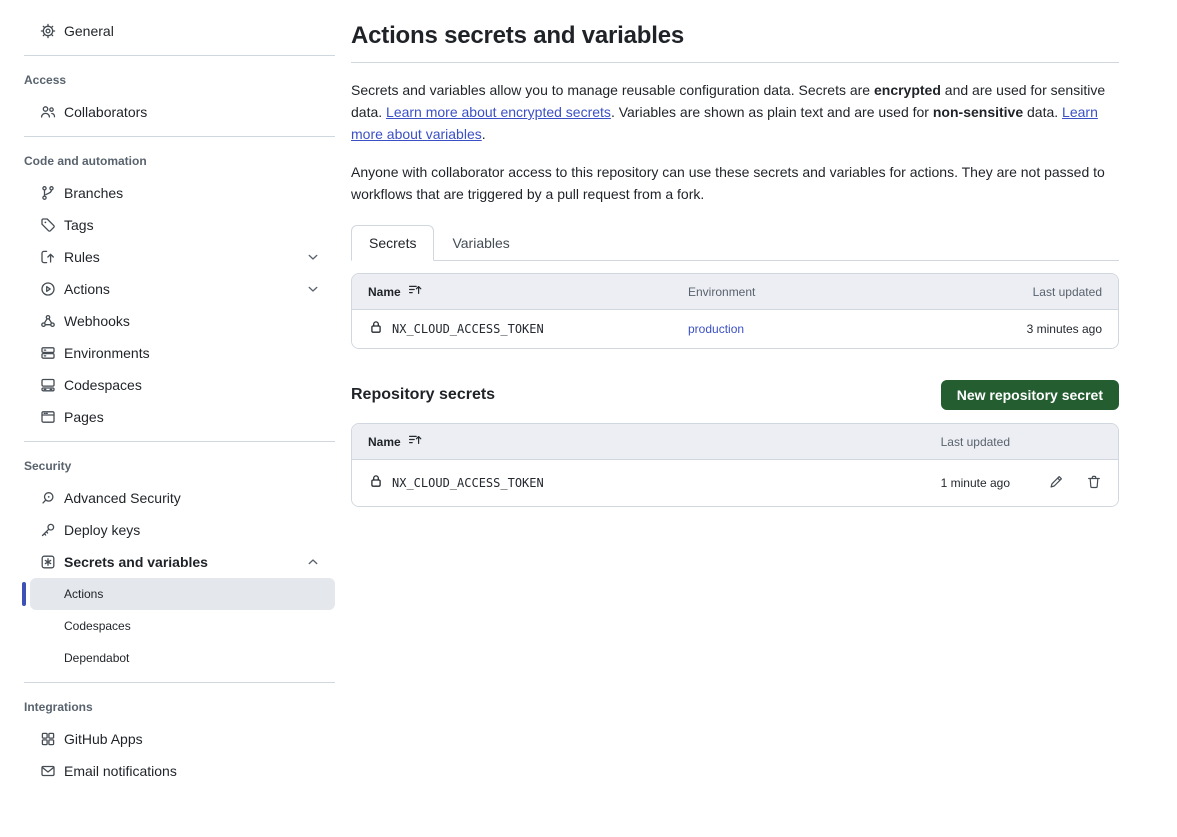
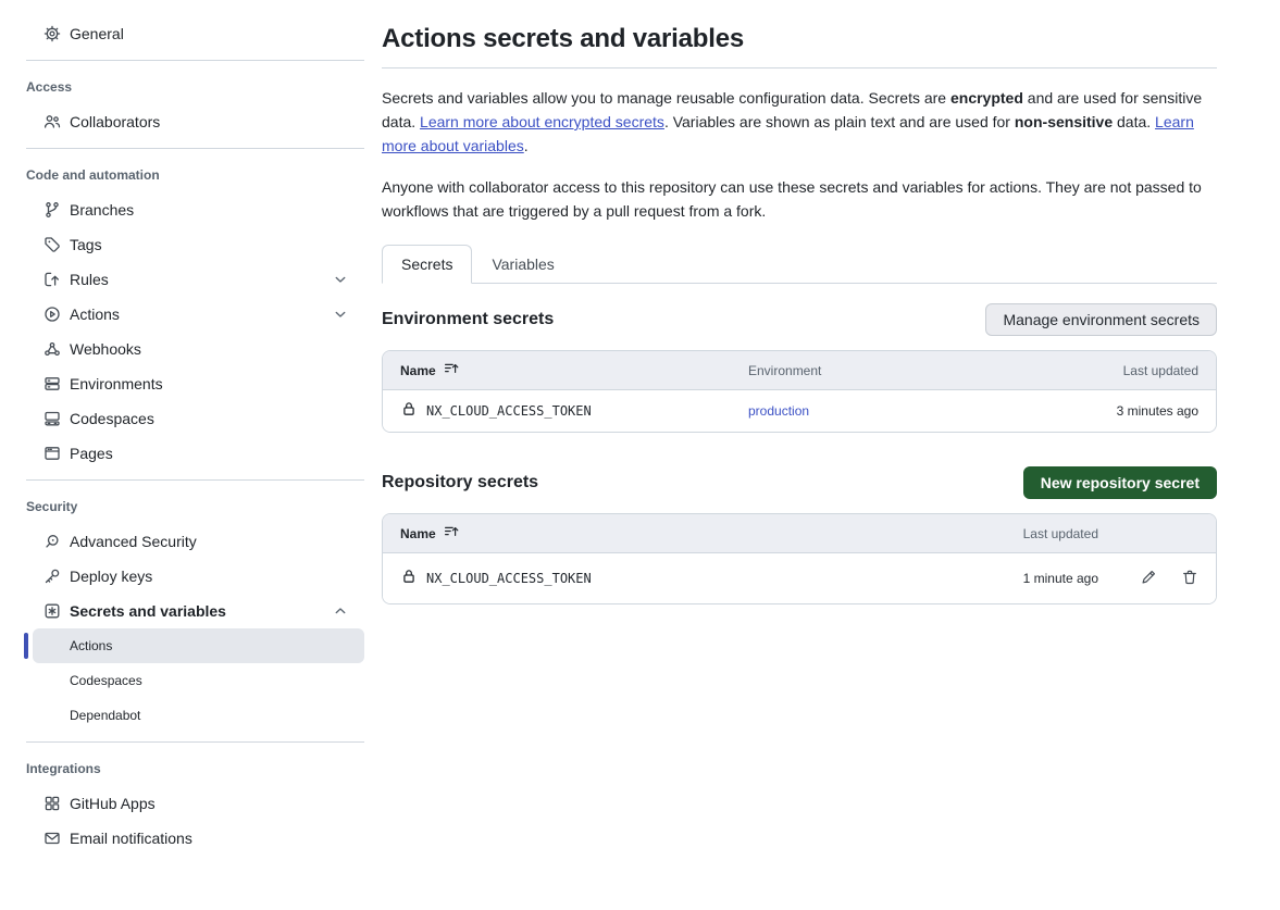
  General
  Access
  Collaborators
  Code and automation
  Branches
  Tags
  Rules
  Actions
  Webhooks
  Environments
  Codespaces
  Pages
  Security
  Advanced Security
  Deploy keys
  Secrets and variables
  Actions
  Codespaces
  Dependabot
  Integrations
  GitHub Apps
  Email notifications
  Actions secrets and variables
  Secrets and variables allow you to manage reusable configuration data. Secrets are encrypted and are used for sensitive data. Learn more about encrypted secrets. Variables are shown as plain text and are used for non-sensitive data. Learn more about variables.
  Anyone with collaborator access to this repository can use these secrets and variables for actions. They are not passed to workflows that are triggered by a pull request from a fork.
  Secrets
  Variables
+ Environment secrets
+ Manage environment secrets
  Name
  Environment
  Last updated
  NX_CLOUD_ACCESS_TOKEN
  production
  3 minutes ago
  Repository secrets
  New repository secret
  Name
  Last updated
  NX_CLOUD_ACCESS_TOKEN
  1 minute ago
